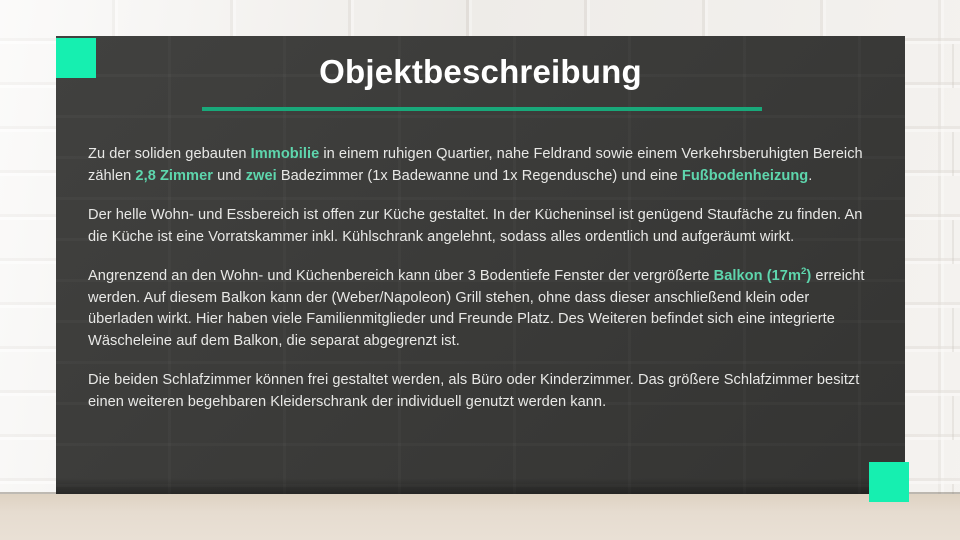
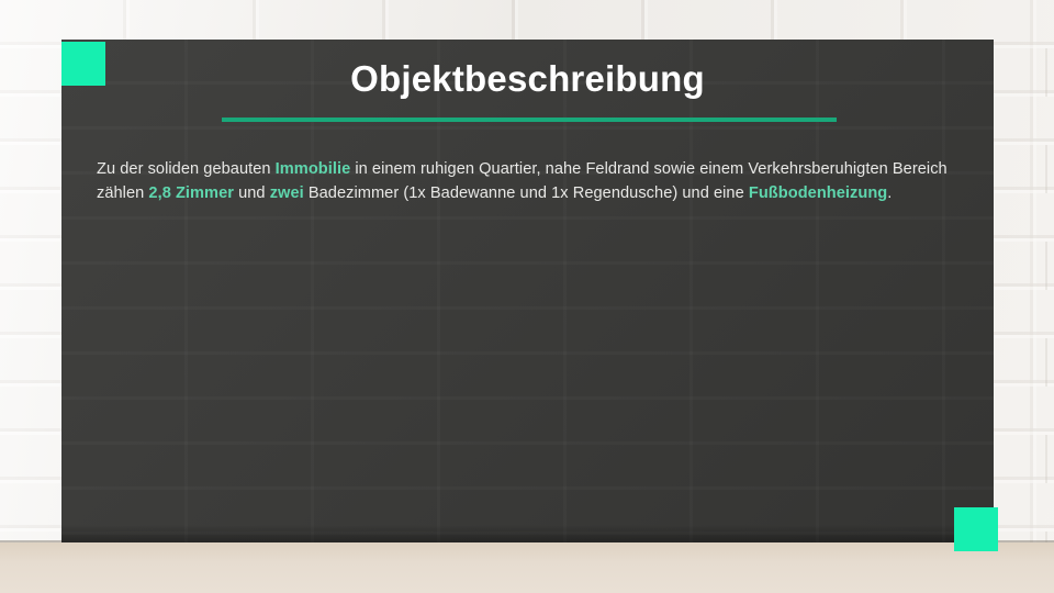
  Objektbeschreibung
  Zu der soliden gebauten Immobilie in einem ruhigen Quartier, nahe Feldrand sowie einem Verkehrsberuhigten Bereich zählen 2,8 Zimmer und zwei Badezimmer (1x Badewanne und 1x Regendusche) und eine Fußbodenheizung.
- Der helle Wohn- und Essbereich ist offen zur Küche gestaltet. In der Kücheninsel ist genügend Staufäche zu finden. An die Küche ist eine Vorratskammer inkl. Kühlschrank angelehnt, sodass alles ordentlich und aufgeräumt wirkt.
- Angrenzend an den Wohn- und Küchenbereich kann über 3 Bodentiefe Fenster der vergrößerte Balkon (17m2) erreicht werden. Auf diesem Balkon kann der (Weber/Napoleon) Grill stehen, ohne dass dieser anschließend klein oder überladen wirkt. Hier haben viele Familienmitglieder und Freunde Platz. Des Weiteren befindet sich eine integrierte Wäscheleine auf dem Balkon, die separat abgegrenzt ist.
- Die beiden Schlafzimmer können frei gestaltet werden, als Büro oder Kinderzimmer. Das größere Schlafzimmer besitzt einen weiteren begehbaren Kleiderschrank der individuell genutzt werden kann.
